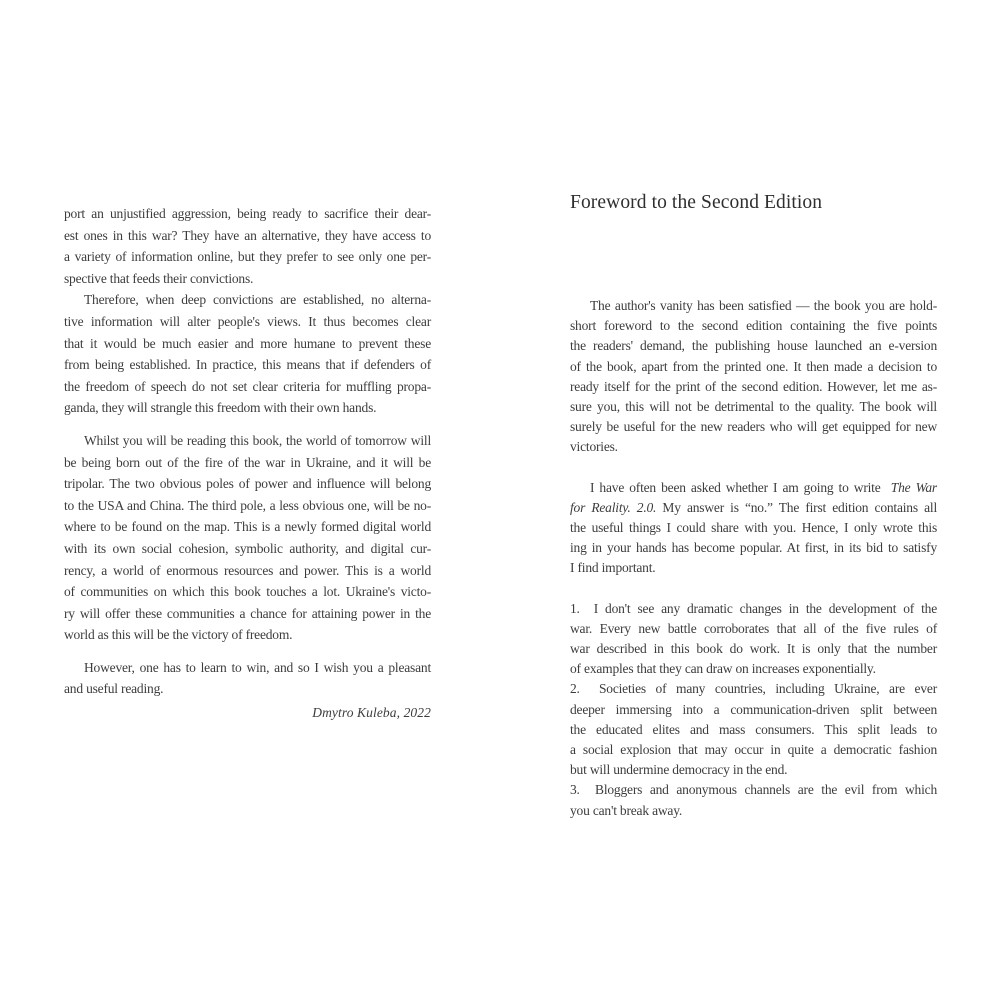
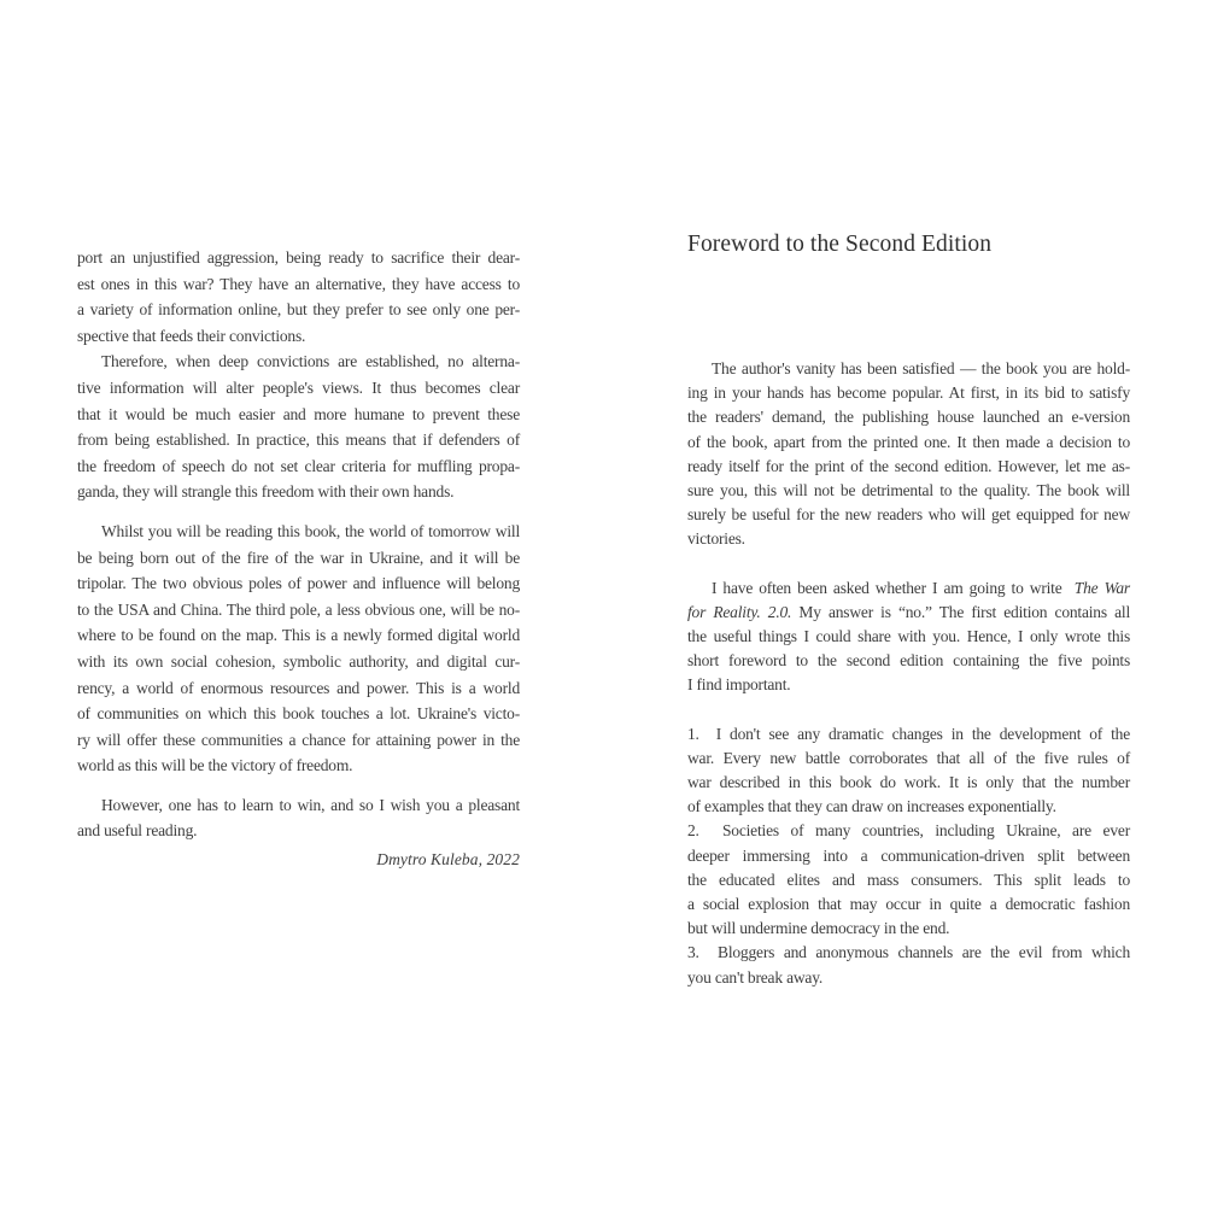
  port an unjustified aggression, being ready to sacrifice their dear-
  est ones in this war? They have an alternative, they have access to
  a variety of information online, but they prefer to see only one per-
  spective that feeds their convictions.
  Therefore, when deep convictions are established, no alterna-
  tive information will alter people's views. It thus becomes clear
  that it would be much easier and more humane to prevent these
  from being established. In practice, this means that if defenders of
  the freedom of speech do not set clear criteria for muffling propa-
  ganda, they will strangle this freedom with their own hands.
  Whilst you will be reading this book, the world of tomorrow will
  be being born out of the fire of the war in Ukraine, and it will be
  tripolar. The two obvious poles of power and influence will belong
  to the USA and China. The third pole, a less obvious one, will be no-
  where to be found on the map. This is a newly formed digital world
  with its own social cohesion, symbolic authority, and digital cur-
  rency, a world of enormous resources and power. This is a world
  of communities on which this book touches a lot. Ukraine's victo-
  ry will offer these communities a chance for attaining power in the
  world as this will be the victory of freedom.
  However, one has to learn to win, and so I wish you a pleasant
  and useful reading.
  Dmytro Kuleba, 2022
  Foreword to the Second Edition
  The author's vanity has been satisfied — the book you are hold-
- short foreword to the second edition containing the five points
+ ing in your hands has become popular. At first, in its bid to satisfy
  the readers' demand, the publishing house launched an e-version
  of the book, apart from the printed one. It then made a decision to
  ready itself for the print of the second edition. However, let me as-
  sure you, this will not be detrimental to the quality. The book will
  surely be useful for the new readers who will get equipped for new
  victories.
  I have often been asked whether I am going to write The War
  for Reality. 2.0. My answer is “no.” The first edition contains all
  the useful things I could share with you. Hence, I only wrote this
- ing in your hands has become popular. At first, in its bid to satisfy
+ short foreword to the second edition containing the five points
  I find important.
  1. I don't see any dramatic changes in the development of the
  war. Every new battle corroborates that all of the five rules of
  war described in this book do work. It is only that the number
  of examples that they can draw on increases exponentially.
  2. Societies of many countries, including Ukraine, are ever
  deeper immersing into a communication-driven split between
  the educated elites and mass consumers. This split leads to
  a social explosion that may occur in quite a democratic fashion
  but will undermine democracy in the end.
  3. Bloggers and anonymous channels are the evil from which
  you can't break away.
